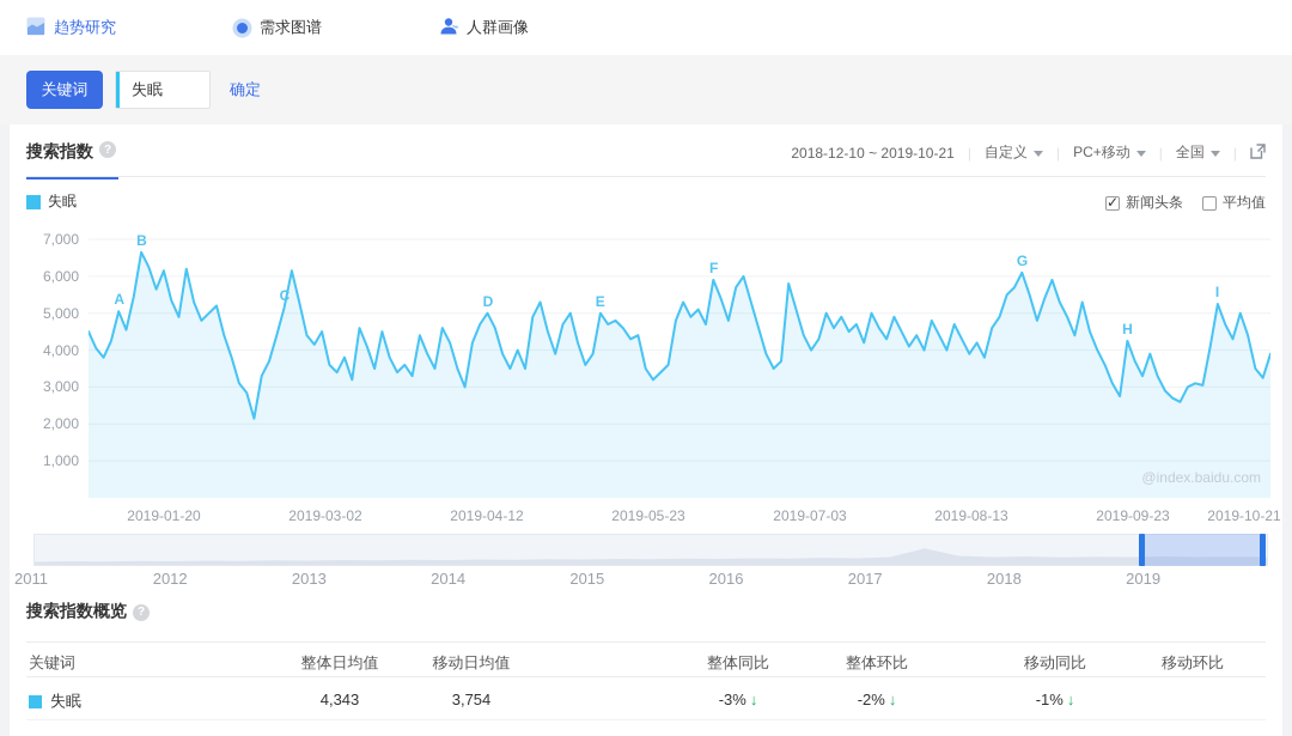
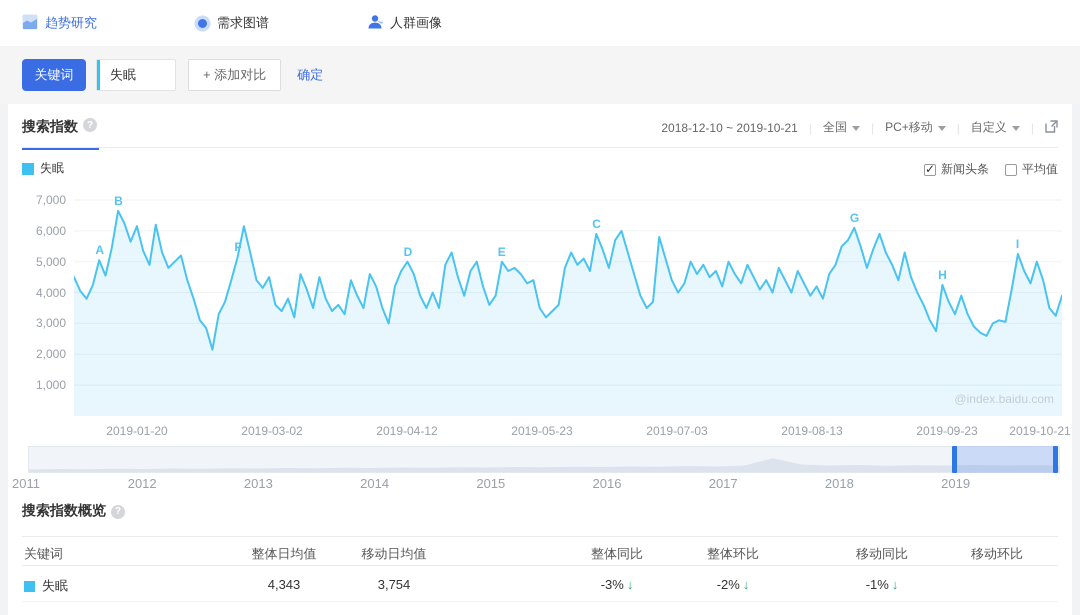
  趋势研究
  需求图谱
  人群画像
  关键词
  失眠
+ + 添加对比
  确定
  搜索指数
  ?
  2018-12-10 ~ 2019-10-21
  |
- 自定义
+ 全国
  |
  PC+移动
- 全国
+ 自定义
  |
  失眠
  新闻头条
  平均值
  1,000
  2,000
  3,000
  4,000
  5,000
  6,000
  7,000
  A
  B
- C
+ F
  D
  E
- F
+ C
  G
  H
  I
  @index.baidu.com
  2019-01-20
  2019-03-02
  2019-04-12
  2019-05-23
  2019-07-03
  2019-08-13
  2019-09-23
  2019-10-21
  2011
  2012
  2013
  2014
  2015
  2016
  2017
  2018
  2019
  搜索指数概览
  ?
  关键词
  整体日均值
  移动日均值
  整体同比
  整体环比
  移动同比
  移动环比
  失眠
  4,343
  3,754
  -3% ↓
  -2% ↓
  -1% ↓
